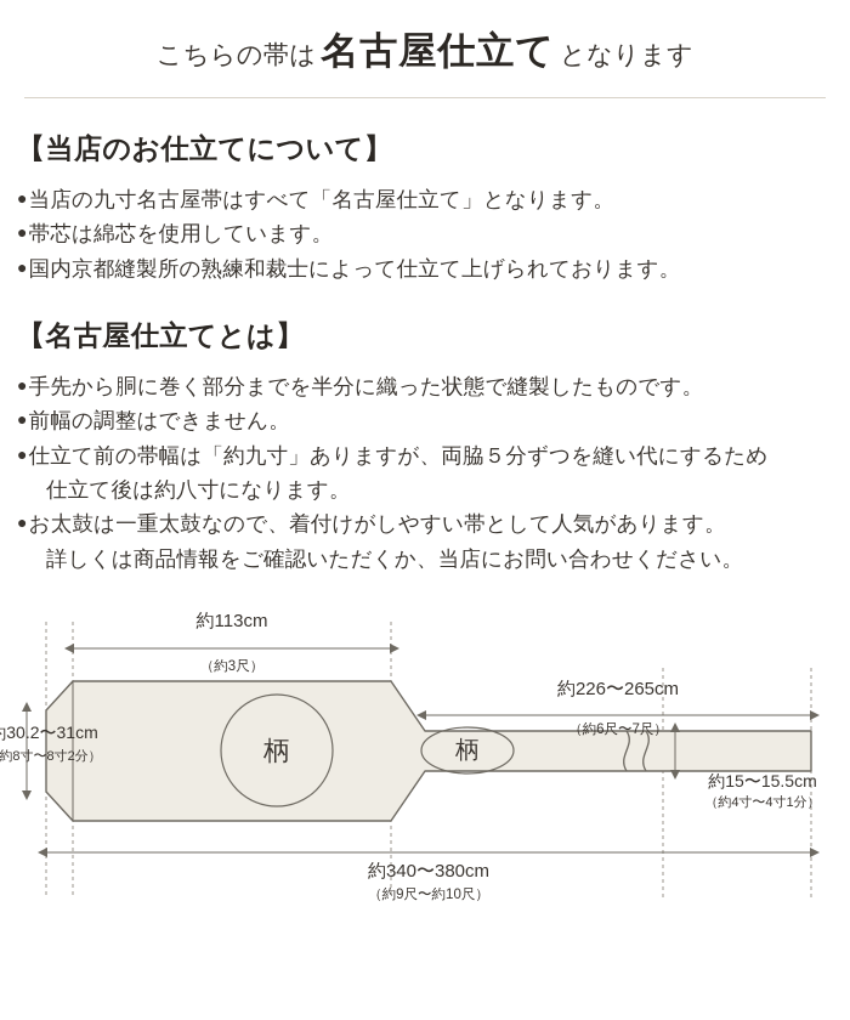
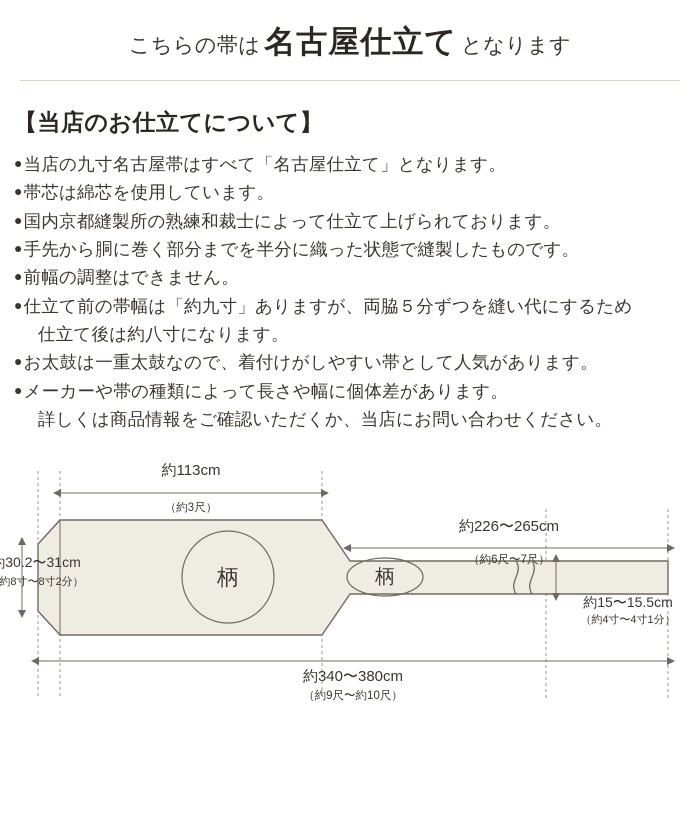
  こちらの帯は 名古屋仕立て となります
  【当店のお仕立てについて】
  ●当店の九寸名古屋帯はすべて「名古屋仕立て」となります。
  ●帯芯は綿芯を使用しています。
  ●国内京都縫製所の熟練和裁士によって仕立て上げられております。
- 【名古屋仕立てとは】
  ●手先から胴に巻く部分までを半分に織った状態で縫製したものです。
  ●前幅の調整はできません。
  ●仕立て前の帯幅は「約九寸」ありますが、両脇５分ずつを縫い代にするため
  仕立て後は約八寸になります。
  ●お太鼓は一重太鼓なので、着付けがしやすい帯として人気があります。
+ ●メーカーや帯の種類によって長さや幅に個体差があります。
  詳しくは商品情報をご確認いただくか、当店にお問い合わせください。
  柄
  柄
  約113cm
  （約3尺）
  約226〜265cm
  （約6尺〜7尺）
  30.2〜31cm
  約8寸〜8寸2分）
  約15〜15.5cm
  （約4寸〜4寸1分）
  約340〜380cm
  （約9尺〜約10尺）
